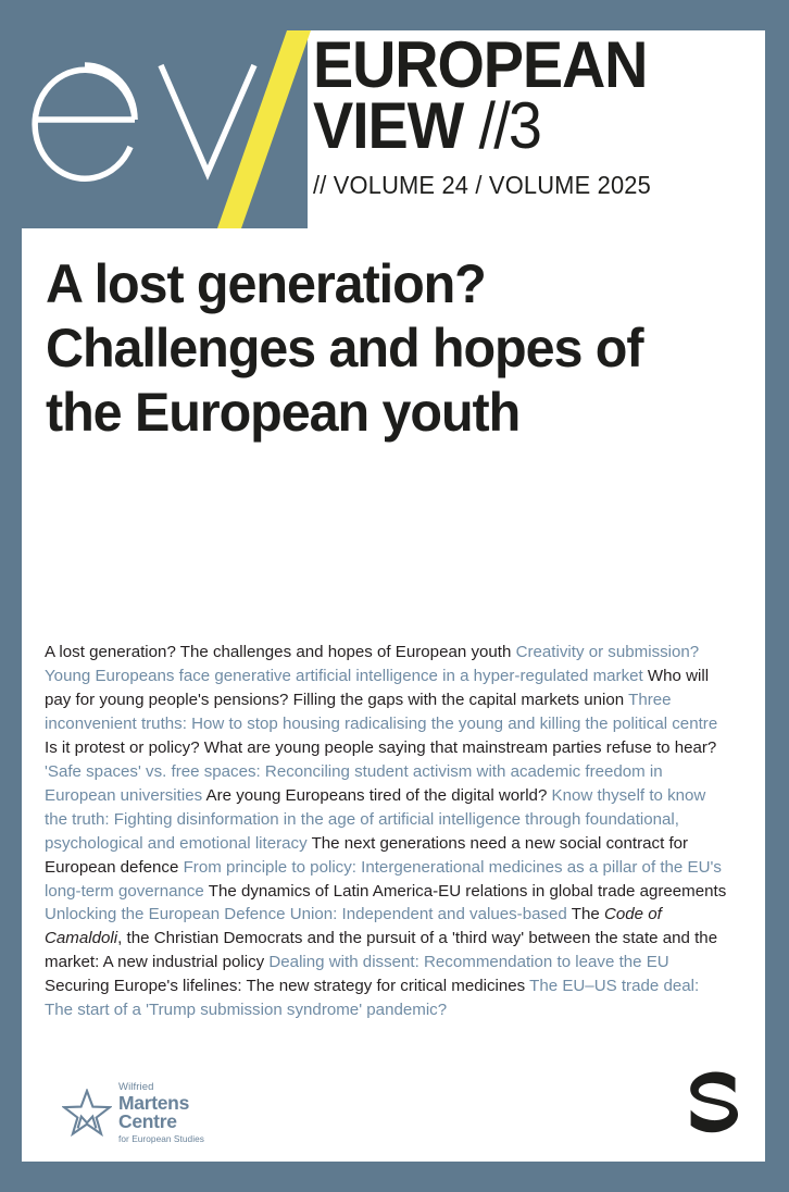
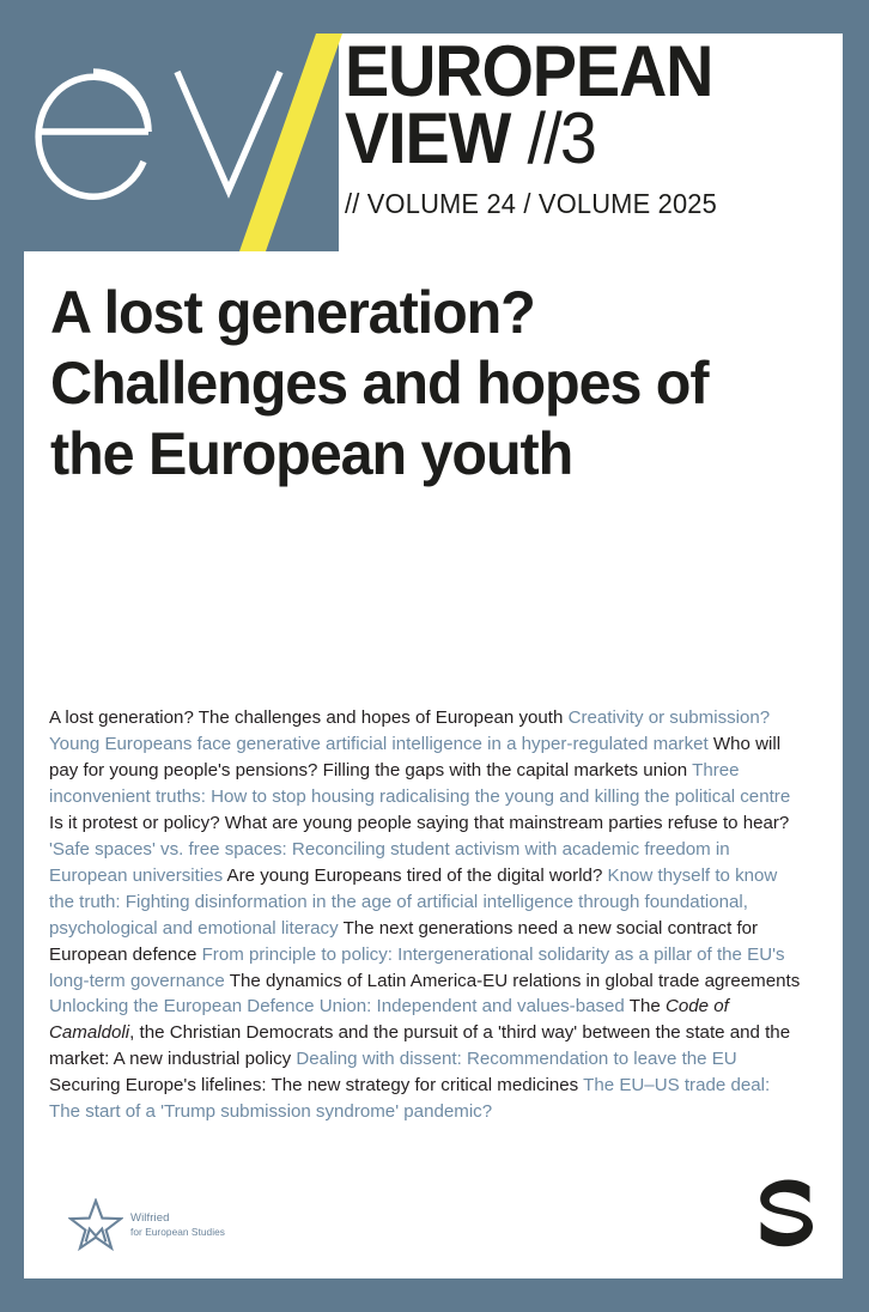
  EUROPEAN
  VIEW //3
  // VOLUME 24 / VOLUME 2025
  A lost generation?
  Challenges and hopes of
  the European youth
- A lost generation? The challenges and hopes of European youth Creativity or submission? Young Europeans face generative artificial intelligence in a hyper-regulated market Who will pay for young people's pensions? Filling the gaps with the capital markets union Three inconvenient truths: How to stop housing radicalising the young and killing the political centre Is it protest or policy? What are young people saying that mainstream parties refuse to hear? 'Safe spaces' vs. free spaces: Reconciling student activism with academic freedom in European universities Are young Europeans tired of the digital world? Know thyself to know the truth: Fighting disinformation in the age of artificial intelligence through foundational, psychological and emotional literacy The next generations need a new social contract for European defence From principle to policy: Intergenerational medicines as a pillar of the EU's long-term governance The dynamics of Latin America-EU relations in global trade agreements Unlocking the European Defence Union: Independent and values-based The Code of Camaldoli, the Christian Democrats and the pursuit of a 'third way' between the state and the market: A new industrial policy Dealing with dissent: Recommendation to leave the EU Securing Europe's lifelines: The new strategy for critical medicines The EU–US trade deal: The start of a 'Trump submission syndrome' pandemic?
+ A lost generation? The challenges and hopes of European youth Creativity or submission? Young Europeans face generative artificial intelligence in a hyper-regulated market Who will pay for young people's pensions? Filling the gaps with the capital markets union Three inconvenient truths: How to stop housing radicalising the young and killing the political centre Is it protest or policy? What are young people saying that mainstream parties refuse to hear? 'Safe spaces' vs. free spaces: Reconciling student activism with academic freedom in European universities Are young Europeans tired of the digital world? Know thyself to know the truth: Fighting disinformation in the age of artificial intelligence through foundational, psychological and emotional literacy The next generations need a new social contract for European defence From principle to policy: Intergenerational solidarity as a pillar of the EU's long-term governance The dynamics of Latin America-EU relations in global trade agreements Unlocking the European Defence Union: Independent and values-based The Code of Camaldoli, the Christian Democrats and the pursuit of a 'third way' between the state and the market: A new industrial policy Dealing with dissent: Recommendation to leave the EU Securing Europe's lifelines: The new strategy for critical medicines The EU–US trade deal: The start of a 'Trump submission syndrome' pandemic?
  Wilfried
- Martens Centre
  for European Studies
